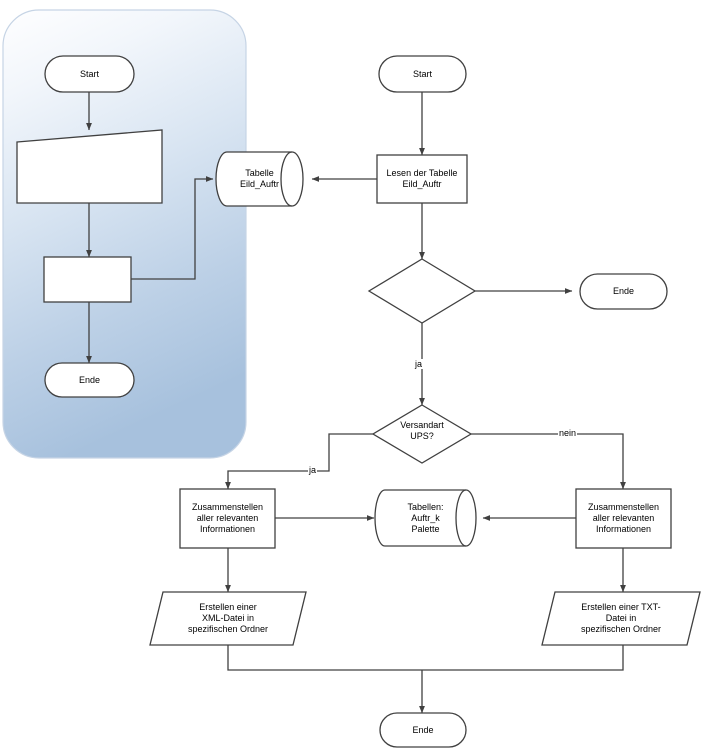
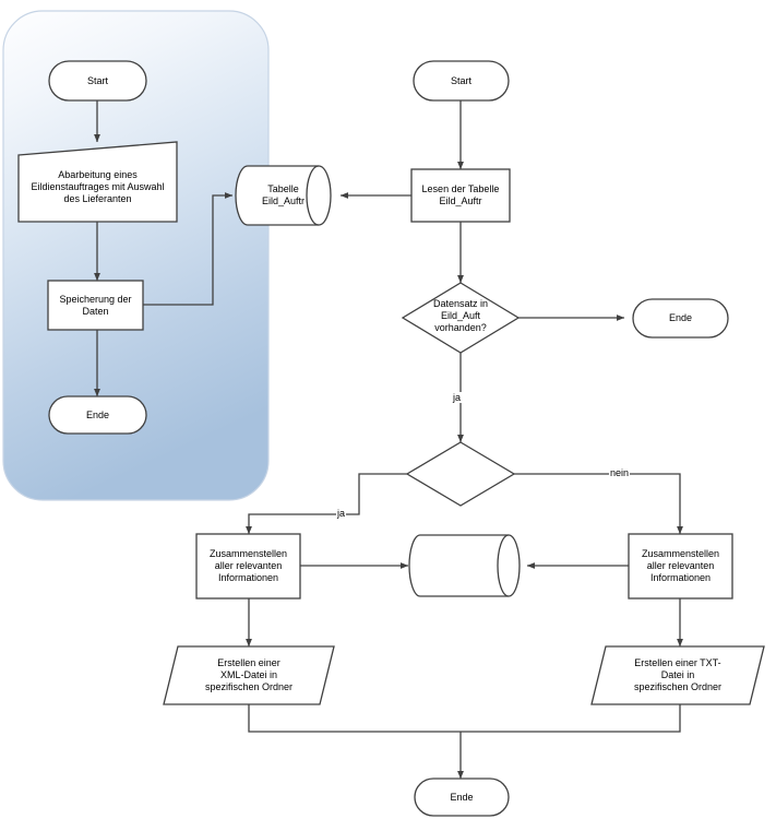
  Start
+ Abarbeitung eines
+ Eildienstauftrages mit Auswahl
+ des Lieferanten
+ Speicherung der
+ Daten
  Ende
  Tabelle
  Eild_Auftr
  Start
  Lesen der Tabelle
  Eild_Auftr
+ Datensatz in
+ Eild_Auft
+ vorhanden?
  Ende
- Versandart
- UPS?
  Zusammenstellen
  aller relevanten
  Informationen
- Tabellen:
- Auftr_k
- Palette
  Zusammenstellen
  aller relevanten
  Informationen
  Erstellen einer
  XML-Datei in
  spezifischen Ordner
  Erstellen einer TXT-
  Datei in
  spezifischen Ordner
  Ende
  ja
  nein
  ja
